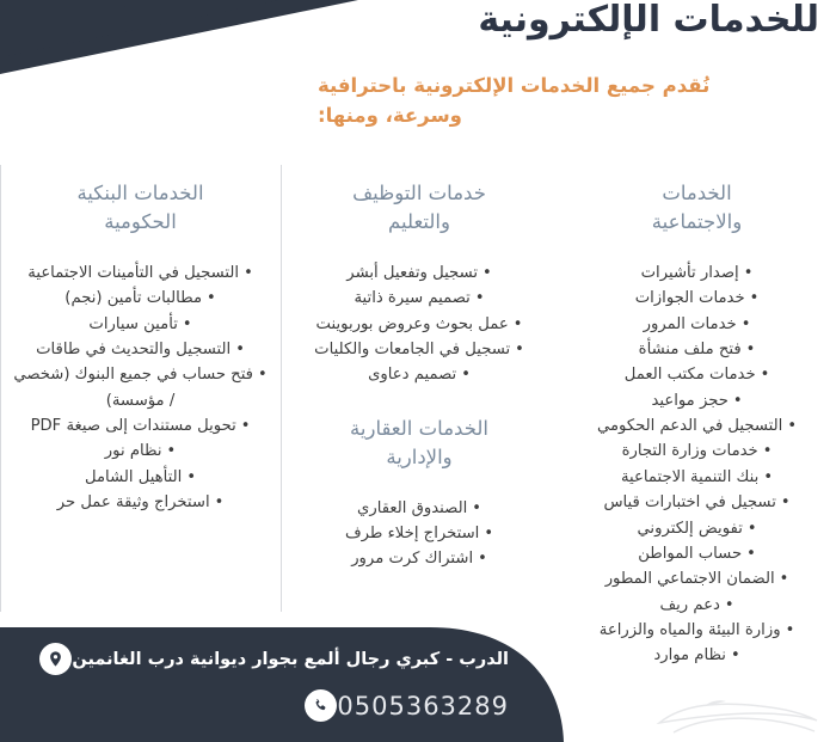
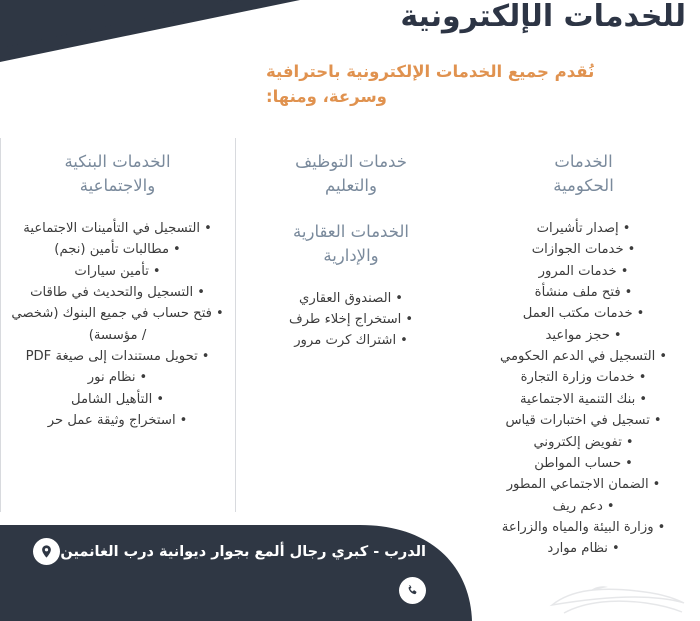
  للخدمات الإلكترونية
  نُقدم جميع الخدمات الإلكترونية باحترافية
  وسرعة، ومنها:
  الخدمات
- والاجتماعية
+ الحكومية
  إصدار تأشيرات
  خدمات الجوازات
  خدمات المرور
  فتح ملف منشأة
  خدمات مكتب العمل
  حجز مواعيد
  التسجيل في الدعم الحكومي
  خدمات وزارة التجارة
  بنك التنمية الاجتماعية
  تسجيل في اختبارات قياس
  تفويض إلكتروني
  حساب المواطن
  الضمان الاجتماعي المطور
  دعم ريف
  وزارة البيئة والمياه والزراعة
  نظام موارد
  خدمات التوظيف
  والتعليم
- تسجيل وتفعيل أبشر
- تصميم سيرة ذاتية
- عمل بحوث وعروض بوربوينت
- تسجيل في الجامعات والكليات
- تصميم دعاوى
  الخدمات العقارية
  والإدارية
  الصندوق العقاري
  استخراج إخلاء طرف
  اشتراك كرت مرور
  الخدمات البنكية
- الحكومية
+ والاجتماعية
  التسجيل في التأمينات الاجتماعية
  مطالبات تأمين (نجم)
  تأمين سيارات
  التسجيل والتحديث في طاقات
  فتح حساب في جميع البنوك (شخصي / مؤسسة)
  تحويل مستندات إلى صيغة PDF
  نظام نور
  التأهيل الشامل
  استخراج وثيقة عمل حر
  الدرب - كبري رجال ألمع بجوار ديوانية درب الغانمين
- 0505363289
